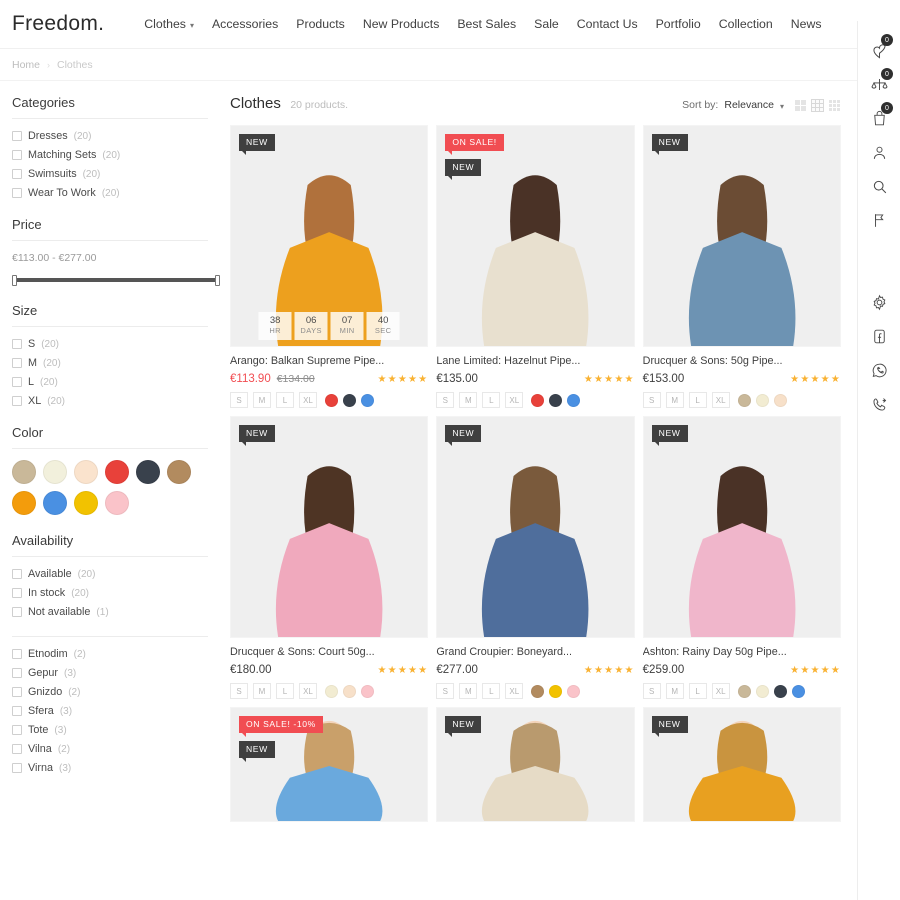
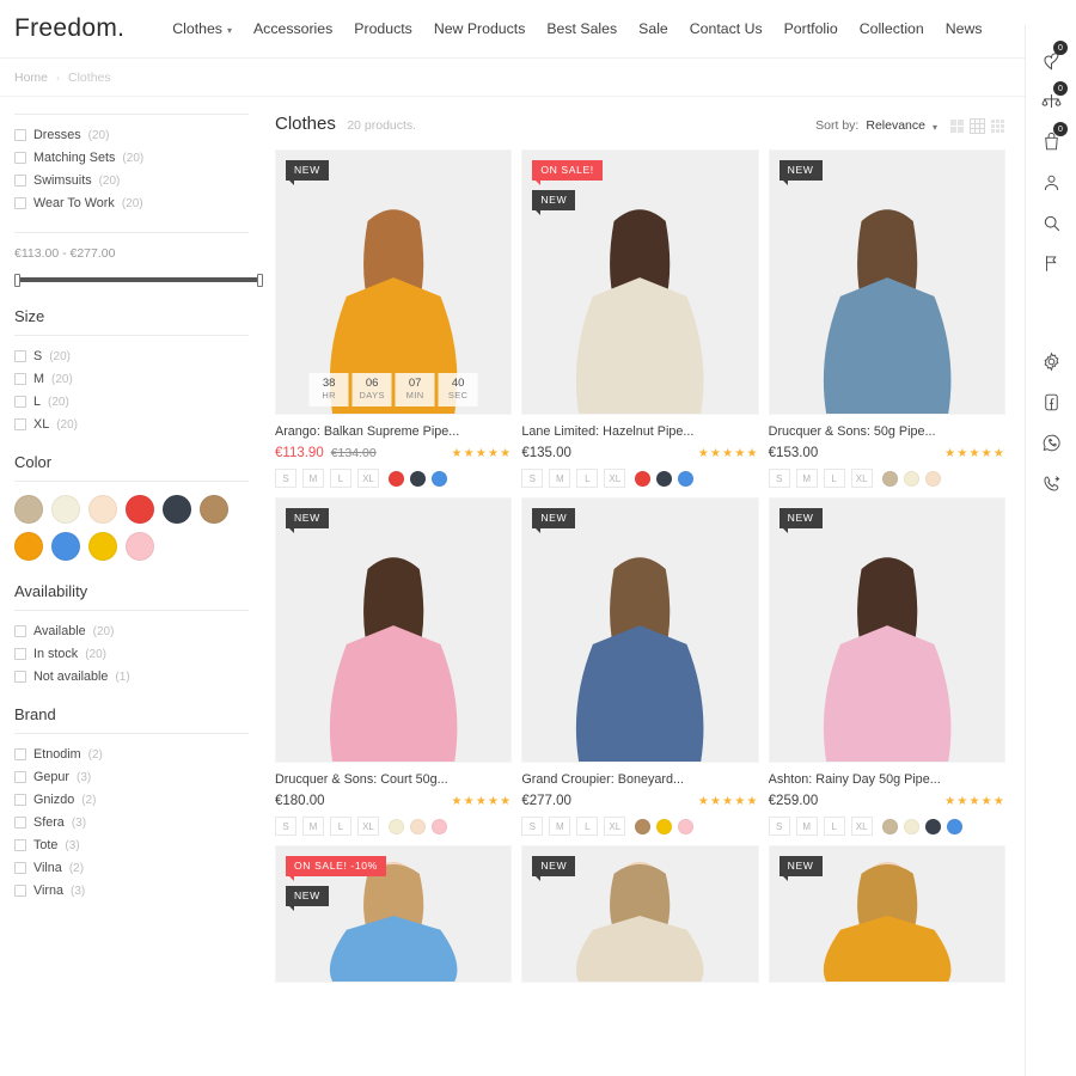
  Freedom.
  Clothes
  ▾
  Accessories
  Products
  New Products
  Best Sales
  Sale
  Contact Us
  Portfolio
  Collection
  News
  Home
  ›
  Clothes
- Categories
  Dresses
  (20)
  Matching Sets
  (20)
  Swimsuits
  (20)
  Wear To Work
  (20)
- Price
  €113.00 - €277.00
  Size
  S
  (20)
  M
  (20)
  L
  (20)
  XL
  (20)
  Color
  Availability
  Available
  (20)
  In stock
  (20)
  Not available
  (1)
+ Brand
  Etnodim
  (2)
  Gepur
  (3)
  Gnizdo
  (2)
  Sfera
  (3)
  Tote
  (3)
  Vilna
  (2)
  Virna
  (3)
  Clothes 20 products.
  Sort by:
  Relevance
  ▾
  NEW
  38
  HR
  06
  DAYS
  07
  MIN
  40
  SEC
  Arango: Balkan Supreme Pipe...
  €113.90
  €134.00
  ★★★★★
  S
  M
  L
  XL
  ON SALE!
  NEW
  Lane Limited: Hazelnut Pipe...
  €135.00
  ★★★★★
  S
  M
  L
  XL
  NEW
  Drucquer & Sons: 50g Pipe...
  €153.00
  ★★★★★
  S
  M
  L
  XL
  NEW
  Drucquer & Sons: Court 50g...
  €180.00
  ★★★★★
  S
  M
  L
  XL
  NEW
  Grand Croupier: Boneyard...
  €277.00
  ★★★★★
  S
  M
  L
  XL
  NEW
  Ashton: Rainy Day 50g Pipe...
  €259.00
  ★★★★★
  S
  M
  L
  XL
  ON SALE! -10%
  NEW
  NEW
  NEW
